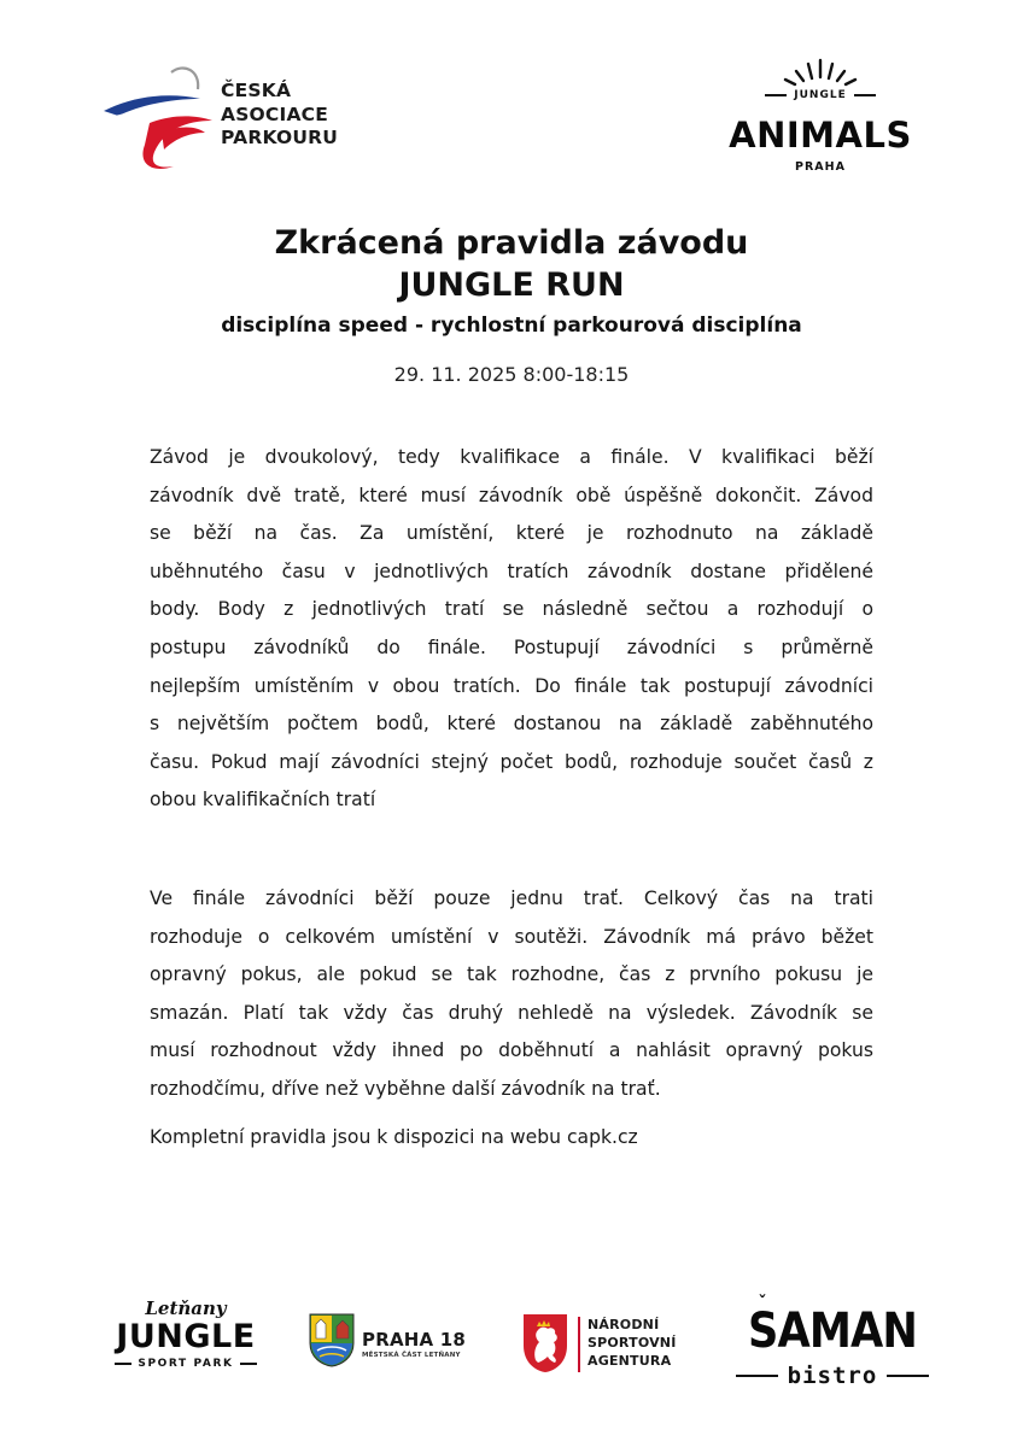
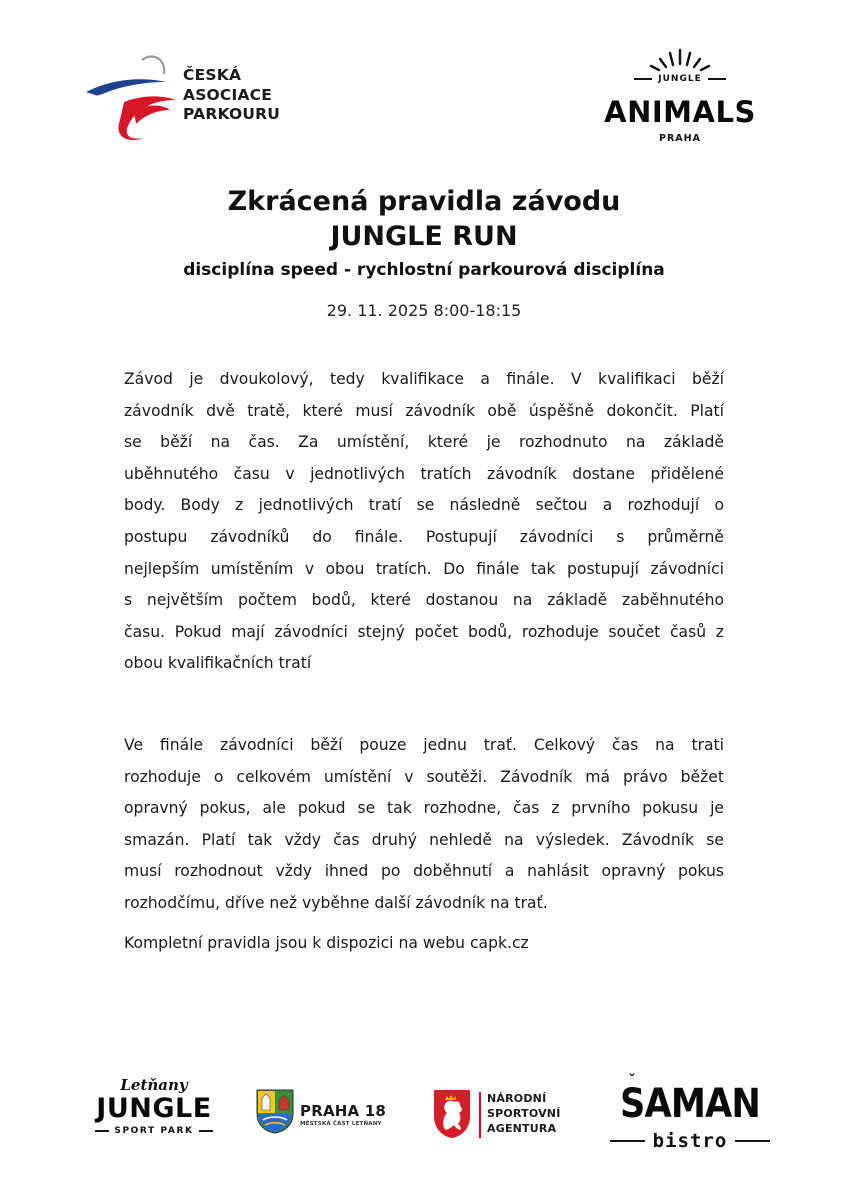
  ČESKÁ
  ASOCIACE
  PARKOURU
  JUNGLE
  ANIMALS
  PRAHA
  Zkrácená pravidla závodu
  JUNGLE RUN
  disciplína speed - rychlostní parkourová disciplína
  29. 11. 2025 8:00-18:15
  Závod je dvoukolový, tedy kvalifikace a finále. V kvalifikaci běží
- závodník dvě tratě, které musí závodník obě úspěšně dokončit. Závod
+ závodník dvě tratě, které musí závodník obě úspěšně dokončit. Platí
  se běží na čas. Za umístění, které je rozhodnuto na základě
  uběhnutého času v jednotlivých tratích závodník dostane přidělené
  body. Body z jednotlivých tratí se následně sečtou a rozhodují o
  postupu závodníků do finále. Postupují závodníci s průměrně
  nejlepším umístěním v obou tratích. Do finále tak postupují závodníci
  s největším počtem bodů, které dostanou na základě zaběhnutého
  času. Pokud mají závodníci stejný počet bodů, rozhoduje součet časů z
  obou kvalifikačních tratí
  Ve finále závodníci běží pouze jednu trať. Celkový čas na trati
  rozhoduje o celkovém umístění v soutěži. Závodník má právo běžet
  opravný pokus, ale pokud se tak rozhodne, čas z prvního pokusu je
  smazán. Platí tak vždy čas druhý nehledě na výsledek. Závodník se
  musí rozhodnout vždy ihned po doběhnutí a nahlásit opravný pokus
  rozhodčímu, dříve než vyběhne další závodník na trať.
  Kompletní pravidla jsou k dispozici na webu capk.cz
  Letňany
  JUNGLE
  SPORT PARK
  PRAHA 18
  NÁRODNÍ
  SPORTOVNÍ
  AGENTURA
  ˇ
  SAMAN
  bistro
